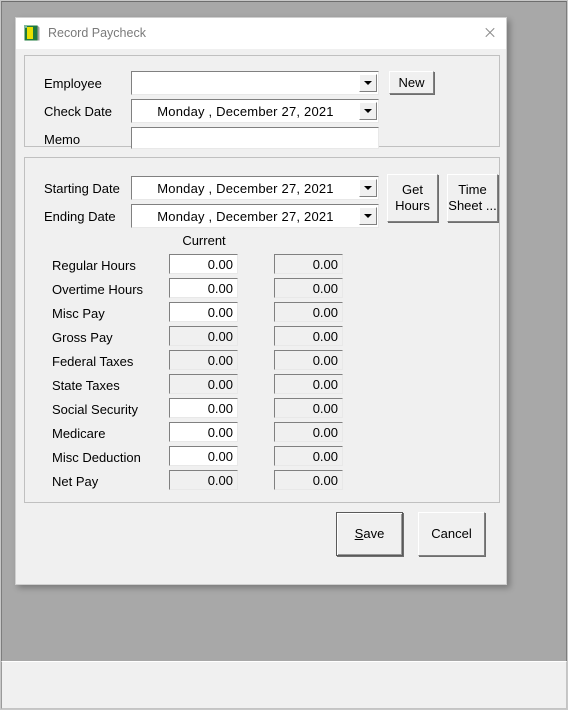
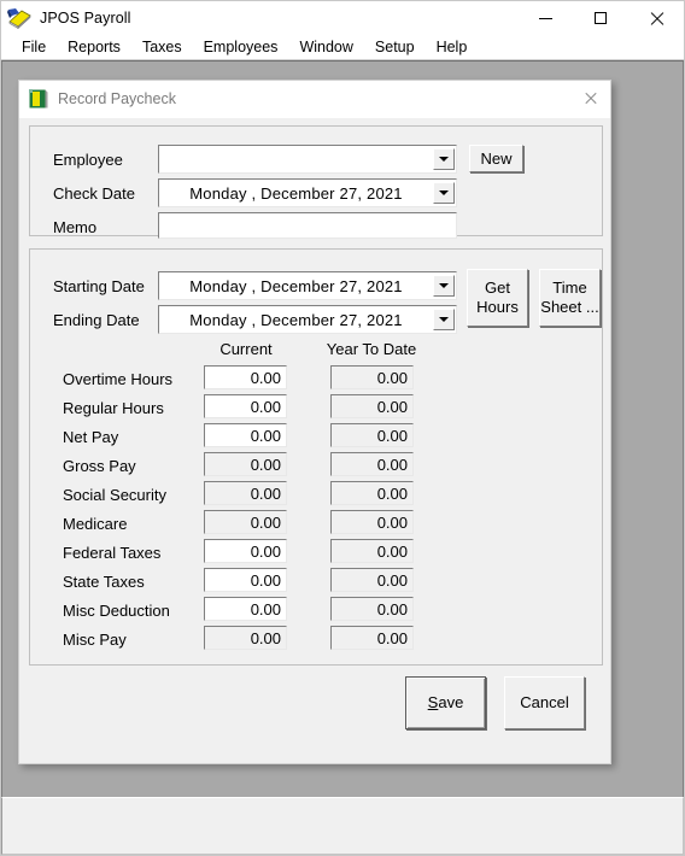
+ JPOS Payroll
+ File
+ Reports
+ Taxes
+ Employees
+ Window
+ Setup
+ Help
  Record Paycheck
  Employee
  New
  Check Date
  Monday , December 27, 2021
  Memo
  Starting Date
  Monday , December 27, 2021
  Ending Date
  Monday , December 27, 2021
  Get
  Hours
  Time
  Sheet ...
  Current
+ Year To Date
- Regular Hours
+ Overtime Hours
  0.00
  0.00
- Overtime Hours
+ Regular Hours
  0.00
  0.00
- Misc Pay
+ Net Pay
  0.00
  0.00
  Gross Pay
  0.00
  0.00
- Federal Taxes
+ Social Security
  0.00
  0.00
- State Taxes
+ Medicare
  0.00
  0.00
- Social Security
+ Federal Taxes
  0.00
  0.00
- Medicare
+ State Taxes
  0.00
  0.00
  Misc Deduction
  0.00
  0.00
- Net Pay
+ Misc Pay
  0.00
  0.00
  Save
  Cancel
